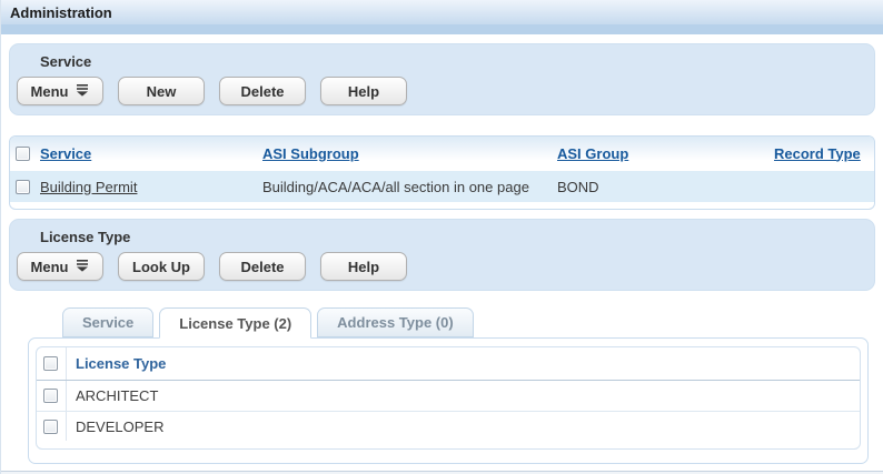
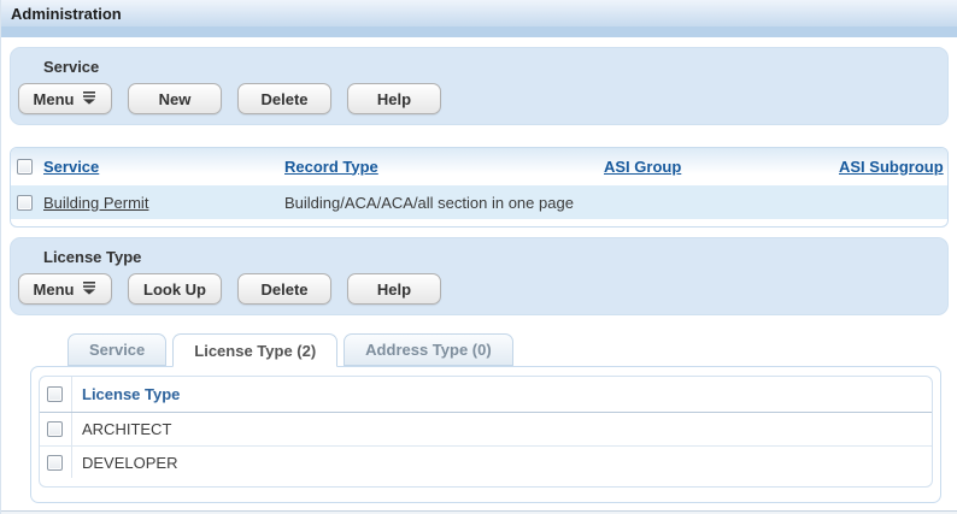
  Administration
  Service
  Menu
  New
  Delete
  Help
  Service
- ASI Subgroup
+ Record Type
  ASI Group
- Record Type
+ ASI Subgroup
  Building Permit
  Building/ACA/ACA/all section in one page
- BOND
  License Type
  Menu
  Look Up
  Delete
  Help
  Service
  License Type (2)
  Address Type (0)
  License Type
  ARCHITECT
  DEVELOPER
